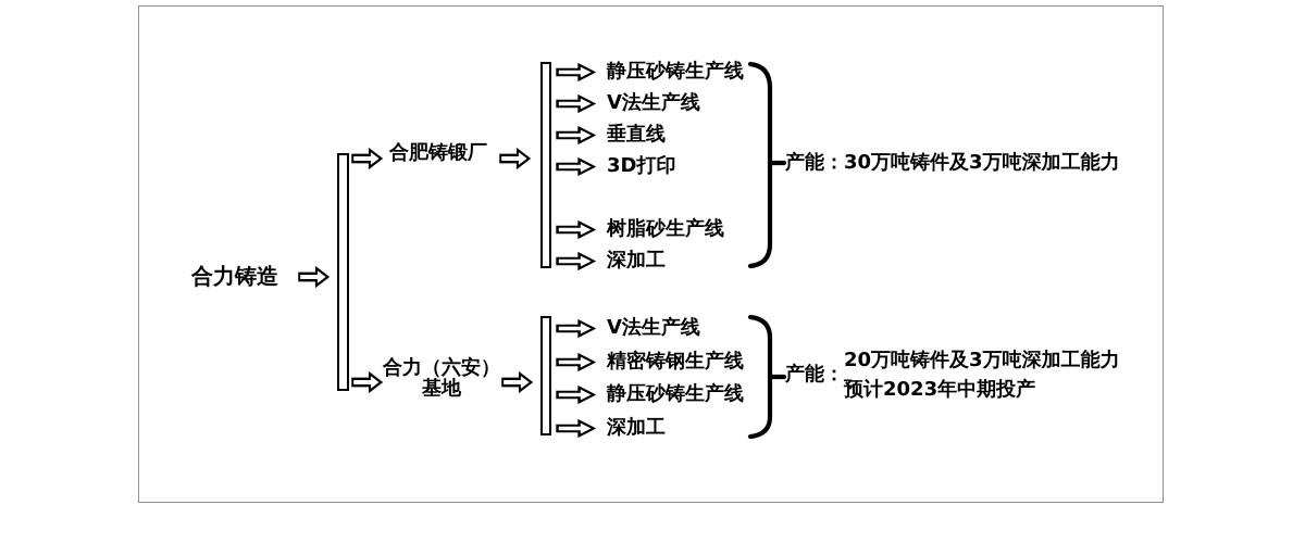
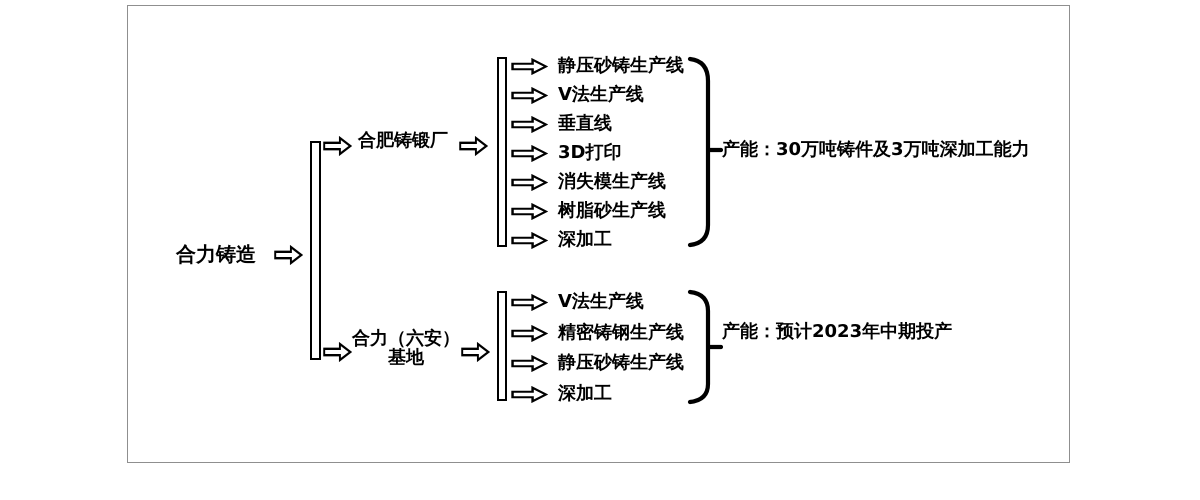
  合力铸造
  合肥铸锻厂
  静压砂铸生产线
  V法生产线
  垂直线
  3D打印
+ 消失模生产线
  树脂砂生产线
  深加工
  产能：
  30万吨铸件及3万吨深加工能力
  合力（六安）
  基地
  V法生产线
  精密铸钢生产线
  静压砂铸生产线
  深加工
  产能：
- 20万吨铸件及3万吨深加工能力
  预计2023年中期投产
